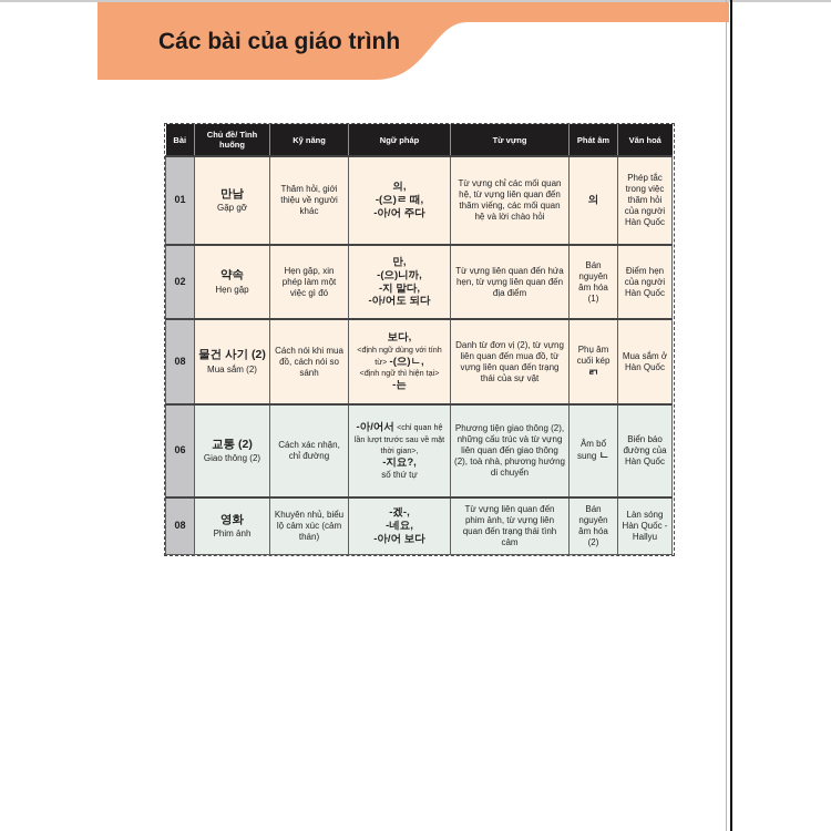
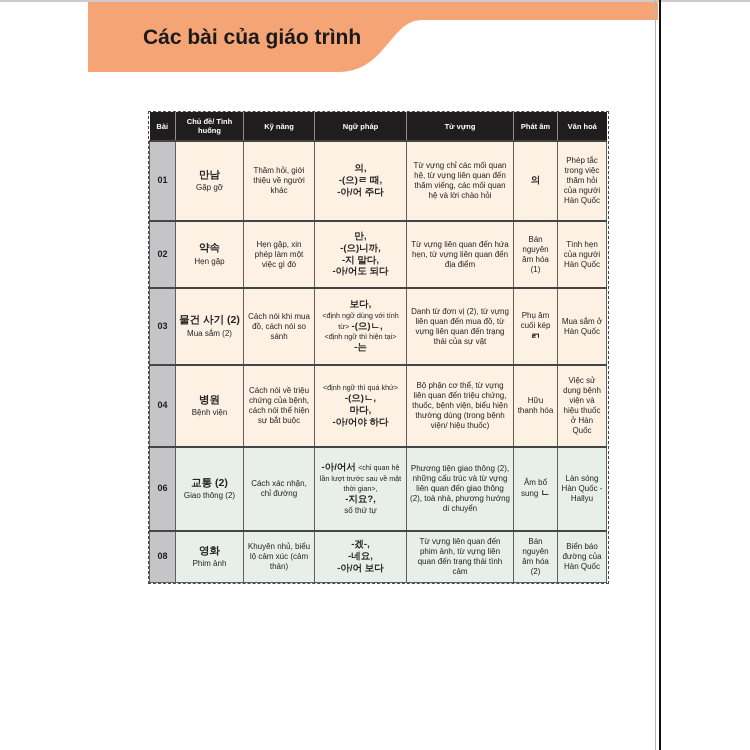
  Các bài của giáo trình
  Bài	Chủ đề/ Tình huống	Kỹ năng	Ngữ pháp	Từ vựng	Phát âm	Văn hoá
  01	만남Gặp gỡ	Thăm hỏi, giới thiệu về người khác	의,-(으)ㄹ 때,-아/어 주다	Từ vựng chỉ các mối quan hệ, từ vựng liên quan đến thăm viếng, các mối quan hệ và lời chào hỏi	의	Phép tắc trong việc thăm hỏi của người Hàn Quốc
- 02	약속Hẹn gặp	Hẹn gặp, xin phép làm một việc gì đó	만,-(으)니까,-지 말다,-아/어도 되다	Từ vựng liên quan đến hứa hẹn, từ vựng liên quan đến địa điểm	Bán nguyên âm hóa (1)	Điểm hẹn của người Hàn Quốc
+ 02	약속Hẹn gặp	Hẹn gặp, xin phép làm một việc gì đó	만,-(으)니까,-지 말다,-아/어도 되다	Từ vựng liên quan đến hứa hẹn, từ vựng liên quan đến địa điểm	Bán nguyên âm hóa (1)	Tình hẹn của người Hàn Quốc
- 08	물건 사기 (2)Mua sắm (2)	Cách nói khi mua đồ, cách nói so sánh	보다,<định ngữ dùng với tính từ> -(으)ㄴ,<định ngữ thì hiện tại>-는	Danh từ đơn vị (2), từ vựng liên quan đến mua đồ, từ vựng liên quan đến trạng thái của sự vật	Phụ âm cuối képㄺ	Mua sắm ở Hàn Quốc
+ 03	물건 사기 (2)Mua sắm (2)	Cách nói khi mua đồ, cách nói so sánh	보다,<định ngữ dùng với tính từ> -(으)ㄴ,<định ngữ thì hiện tại>-는	Danh từ đơn vị (2), từ vựng liên quan đến mua đồ, từ vựng liên quan đến trạng thái của sự vật	Phụ âm cuối képㄺ	Mua sắm ở Hàn Quốc
+ 04	병원Bệnh viện	Cách nói về triệu chứng của bệnh, cách nói thể hiện sự bắt buộc	<định ngữ thì quá khứ>-(으)ㄴ,마다,-아/어야 하다	Bộ phận cơ thể, từ vựng liên quan đến triệu chứng, thuốc, bệnh viện, biểu hiện thường dùng (trong bệnh viện/ hiệu thuốc)	Hữu thanh hóa	Việc sử dụng bệnh viện và hiệu thuốc ở Hàn Quốc
- 06	교통 (2)Giao thông (2)	Cách xác nhận, chỉ đường	-아/어서 <chỉ quan hệ lần lượt trước sau về mặt thời gian>,-지요?,số thứ tự	Phương tiện giao thông (2), những cấu trúc và từ vựng liên quan đến giao thông (2), toà nhà, phương hướng di chuyển	Âm bổ sung ㄴ	Biển báo đường của Hàn Quốc
+ 06	교통 (2)Giao thông (2)	Cách xác nhận, chỉ đường	-아/어서 <chỉ quan hệ lần lượt trước sau về mặt thời gian>,-지요?,số thứ tự	Phương tiện giao thông (2), những cấu trúc và từ vựng liên quan đến giao thông (2), toà nhà, phương hướng di chuyển	Âm bổ sung ㄴ	Làn sóng Hàn Quốc - Hallyu
- 08	영화Phim ảnh	Khuyên nhủ, biểu lộ cảm xúc (cảm thán)	-겠-,-네요,-아/어 보다	Từ vựng liên quan đến phim ảnh, từ vựng liên quan đến trạng thái tình cảm	Bán nguyên âm hóa (2)	Làn sóng Hàn Quốc - Hallyu
+ 08	영화Phim ảnh	Khuyên nhủ, biểu lộ cảm xúc (cảm thán)	-겠-,-네요,-아/어 보다	Từ vựng liên quan đến phim ảnh, từ vựng liên quan đến trạng thái tình cảm	Bán nguyên âm hóa (2)	Biển báo đường của Hàn Quốc
